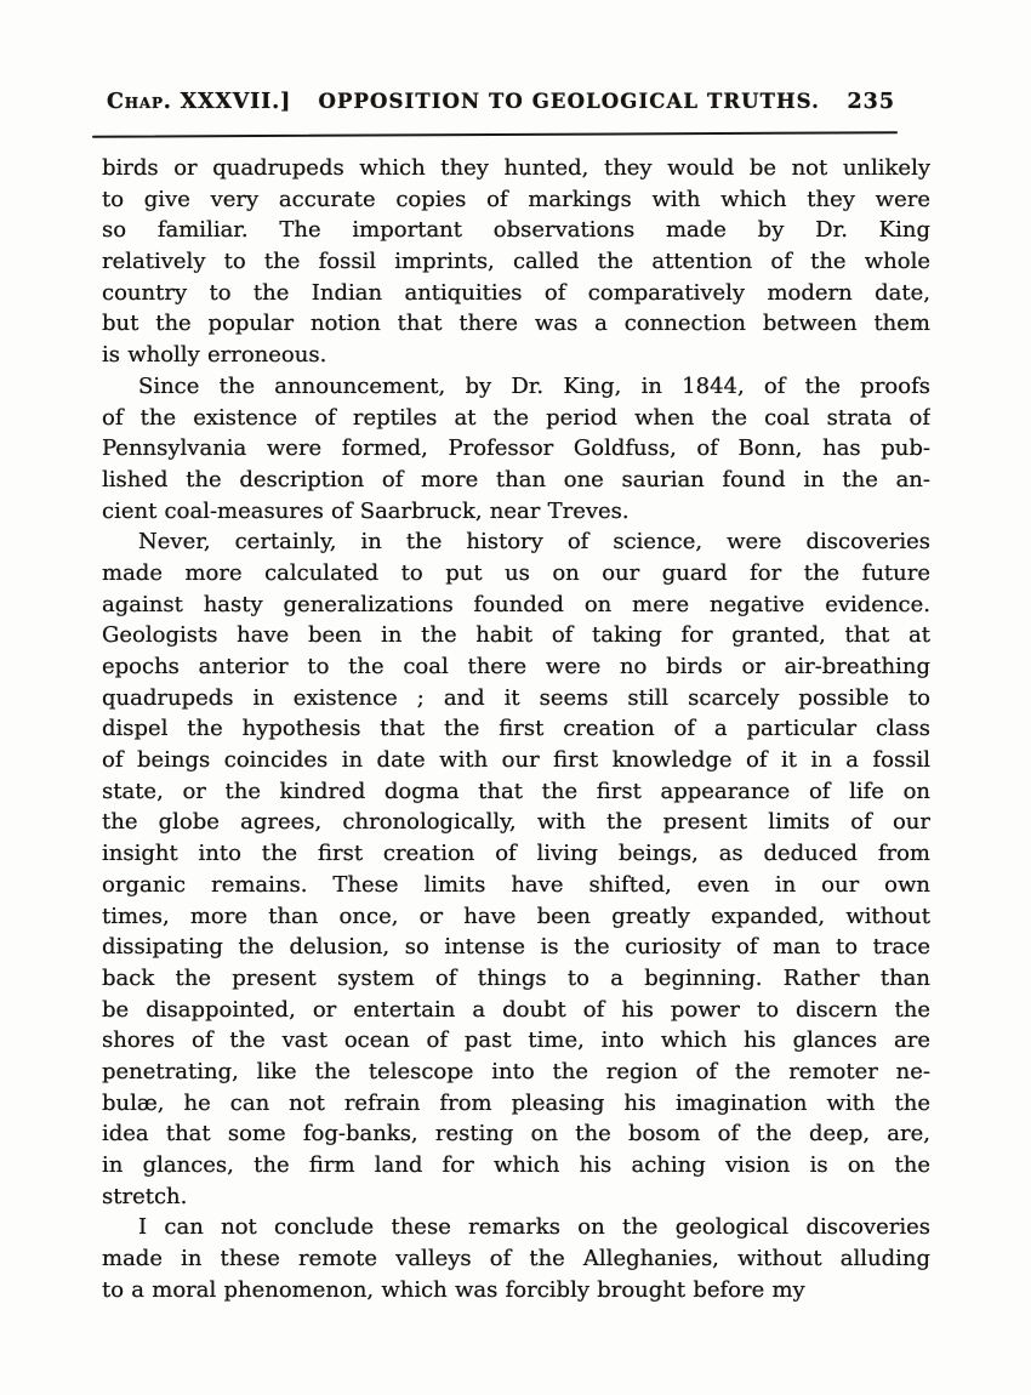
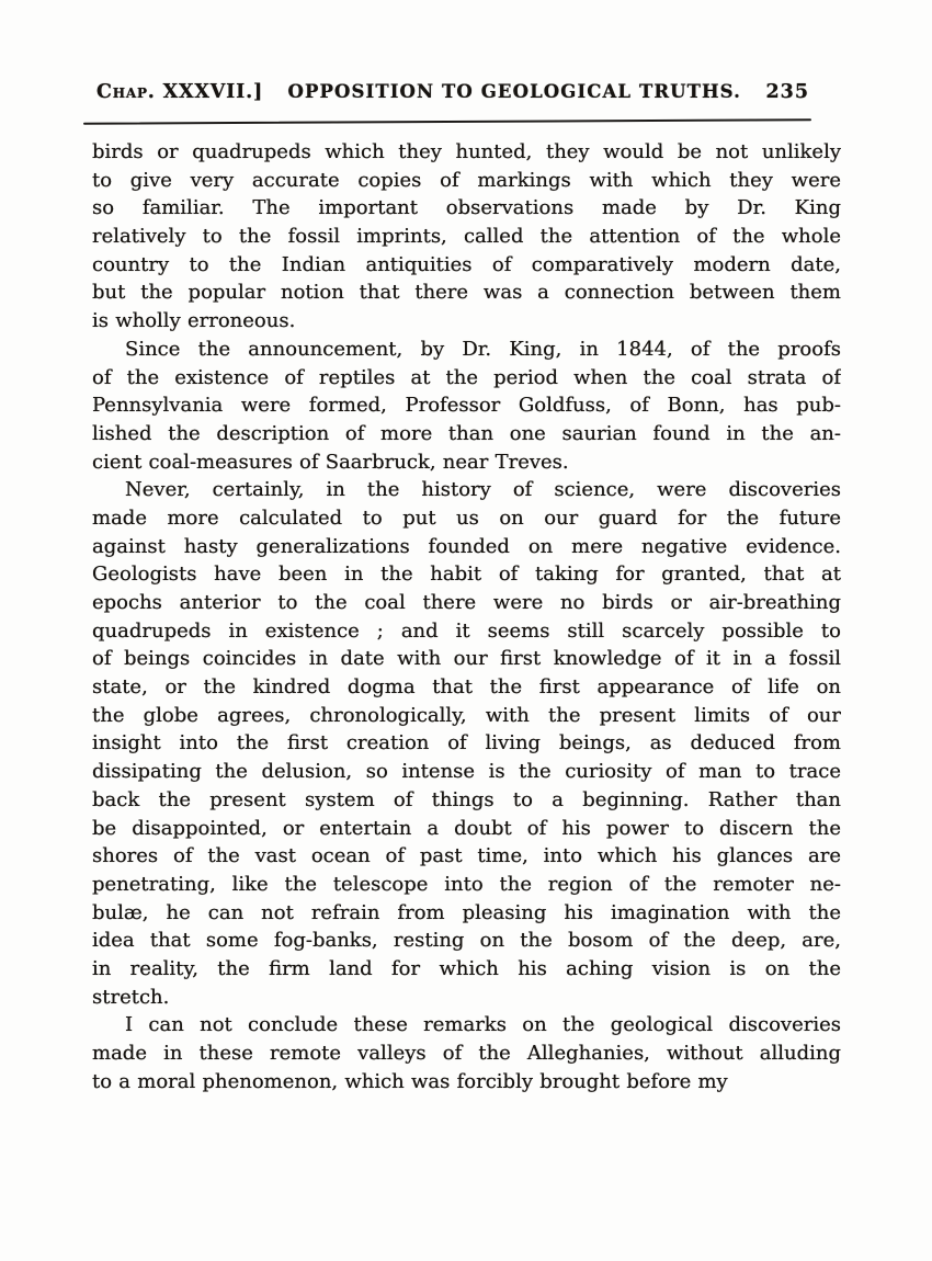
  Chap. XXXVII.]
  OPPOSITION TO GEOLOGICAL TRUTHS.
  235
  birds or quadrupeds which they hunted, they would be not unlikely
  to give very accurate copies of markings with which they were
  so familiar. The important observations made by Dr. King
  relatively to the fossil imprints, called the attention of the whole
  country to the Indian antiquities of comparatively modern date,
  but the popular notion that there was a connection between them
  is wholly erroneous.
  Since the announcement, by Dr. King, in 1844, of the proofs
  of the existence of reptiles at the period when the coal strata of
  Pennsylvania were formed, Professor Goldfuss, of Bonn, has pub-
  lished the description of more than one saurian found in the an-
  cient coal-measures of Saarbruck, near Treves.
  Never, certainly, in the history of science, were discoveries
  made more calculated to put us on our guard for the future
  against hasty generalizations founded on mere negative evidence.
  Geologists have been in the habit of taking for granted, that at
  epochs anterior to the coal there were no birds or air-breathing
  quadrupeds in existence ; and it seems still scarcely possible to
- dispel the hypothesis that the first creation of a particular class
  of beings coincides in date with our first knowledge of it in a fossil
  state, or the kindred dogma that the first appearance of life on
  the globe agrees, chronologically, with the present limits of our
  insight into the first creation of living beings, as deduced from
- organic remains. These limits have shifted, even in our own
- times, more than once, or have been greatly expanded, without
  dissipating the delusion, so intense is the curiosity of man to trace
  back the present system of things to a beginning. Rather than
  be disappointed, or entertain a doubt of his power to discern the
  shores of the vast ocean of past time, into which his glances are
  penetrating, like the telescope into the region of the remoter ne-
  bulæ, he can not refrain from pleasing his imagination with the
  idea that some fog-banks, resting on the bosom of the deep, are,
- in glances, the firm land for which his aching vision is on the
+ in reality, the firm land for which his aching vision is on the
  stretch.
  I can not conclude these remarks on the geological discoveries
  made in these remote valleys of the Alleghanies, without alluding
  to a moral phenomenon, which was forcibly brought before my
